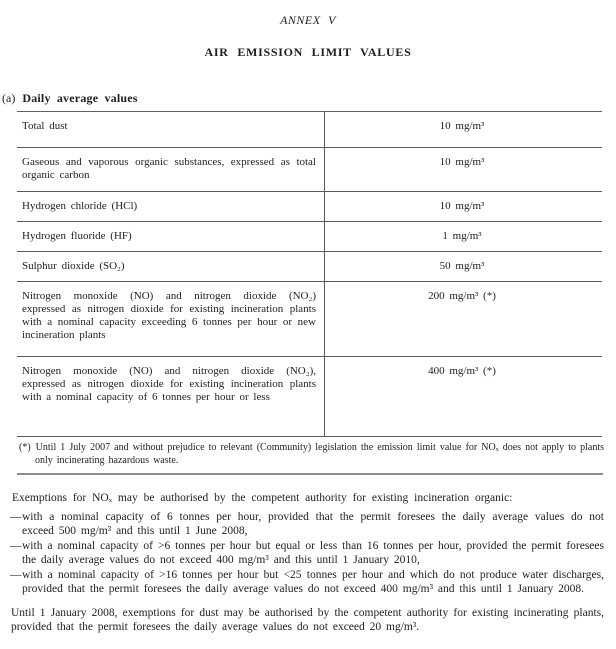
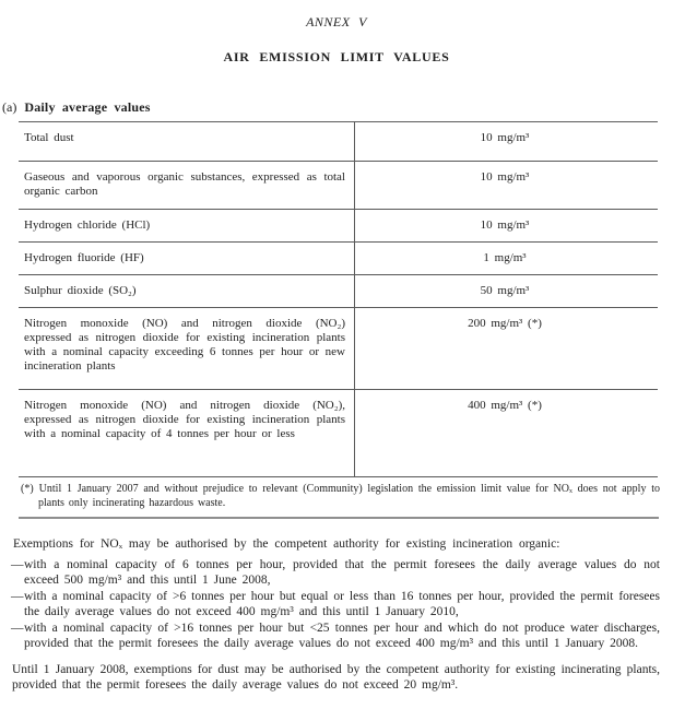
  ANNEX V
  AIR EMISSION LIMIT VALUES
  (a) Daily average values
  Total dust	10 mg/m³
  Gaseous and vaporous organic substances, expressed as total organic carbon	10 mg/m³
  Hydrogen chloride (HCl)	10 mg/m³
  Hydrogen fluoride (HF)	1 mg/m³
  Sulphur dioxide (SO₂)	50 mg/m³
  Nitrogen monoxide (NO) and nitrogen dioxide (NO₂) expressed as nitrogen dioxide for existing incineration plants with a nominal capacity exceeding 6 tonnes per hour or new incineration plants	200 mg/m³ (*)
- Nitrogen monoxide (NO) and nitrogen dioxide (NO₂), expressed as nitrogen dioxide for existing incineration plants with a nominal capacity of 6 tonnes per hour or less	400 mg/m³ (*)
+ Nitrogen monoxide (NO) and nitrogen dioxide (NO₂), expressed as nitrogen dioxide for existing incineration plants with a nominal capacity of 4 tonnes per hour or less	400 mg/m³ (*)
- (*) Until 1 July 2007 and without prejudice to relevant (Community) legislation the emission limit value for NOₓ does not apply to plants only incinerating hazardous waste.
+ (*) Until 1 January 2007 and without prejudice to relevant (Community) legislation the emission limit value for NOₓ does not apply to plants only incinerating hazardous waste.
  Exemptions for NOₓ may be authorised by the competent authority for existing incineration organic:
  —
  with a nominal capacity of 6 tonnes per hour, provided that the permit foresees the daily average values do not exceed 500 mg/m³ and this until 1 June 2008,
  —
  with a nominal capacity of >6 tonnes per hour but equal or less than 16 tonnes per hour, provided the permit foresees the daily average values do not exceed 400 mg/m³ and this until 1 January 2010,
  —
  with a nominal capacity of >16 tonnes per hour but <25 tonnes per hour and which do not produce water discharges, provided that the permit foresees the daily average values do not exceed 400 mg/m³ and this until 1 January 2008.
  Until 1 January 2008, exemptions for dust may be authorised by the competent authority for existing incinerating plants, provided that the permit foresees the daily average values do not exceed 20 mg/m³.
